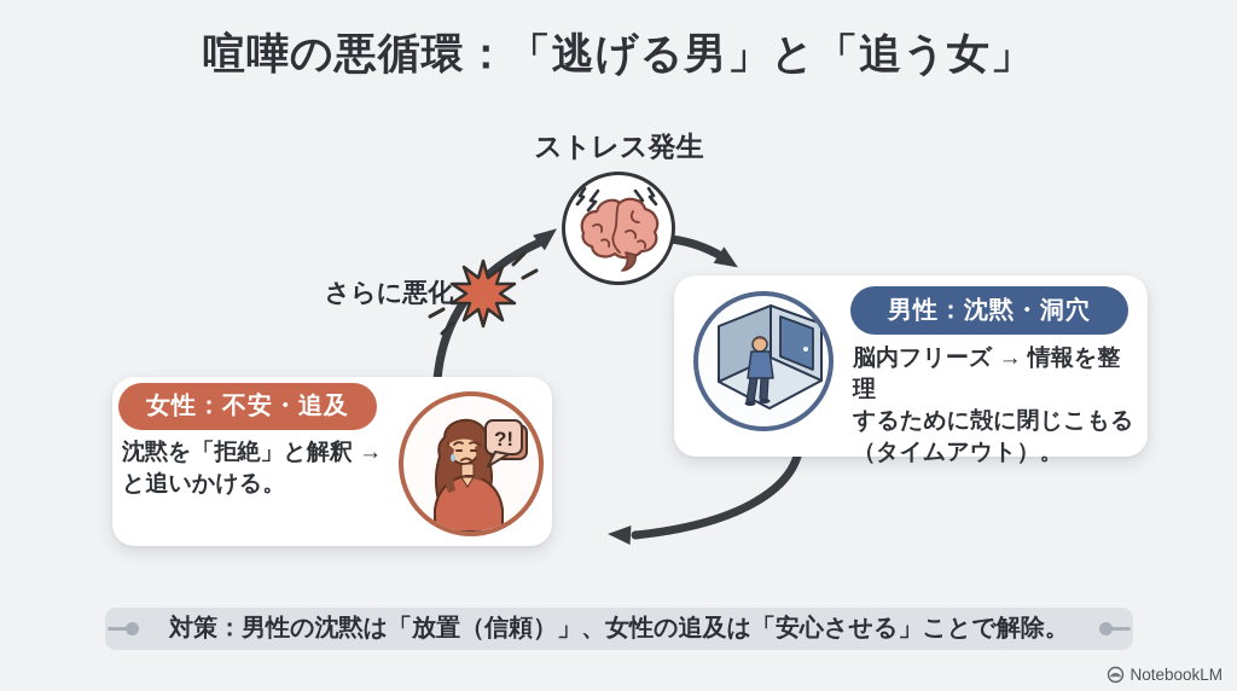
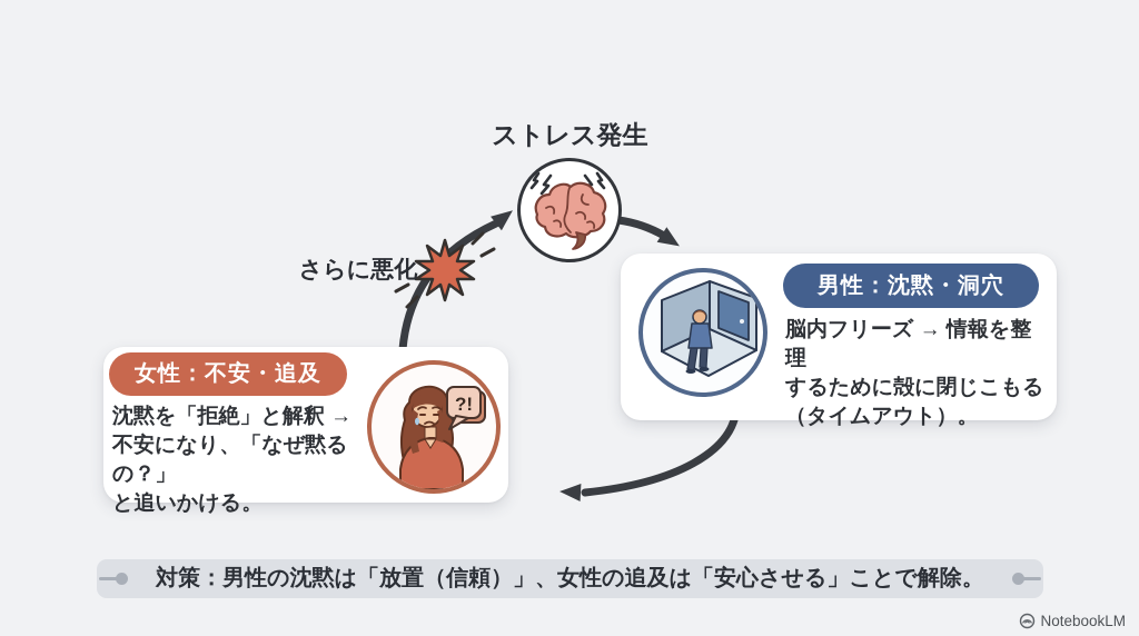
- 喧嘩の悪循環：「逃げる男」と「追う女」
  ストレス発生
  さらに悪化
  男性：沈黙・洞穴
  脳内フリーズ → 情報を整理
  するために殻に閉じこもる
  （タイムアウト）。
  女性：不安・追及
  沈黙を「拒絶」と解釈 →
+ 不安になり、「なぜ黙るの？」
  と追いかける。
  ?!
  対策：男性の沈黙は「放置（信頼）」、女性の追及は「安心させる」ことで解除。
  NotebookLM
